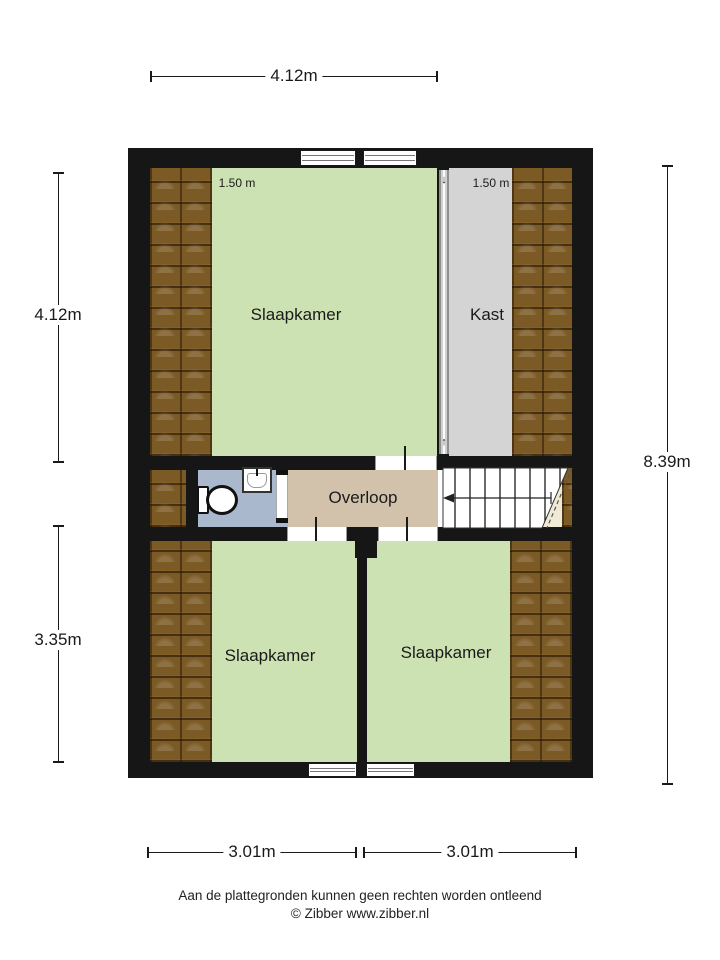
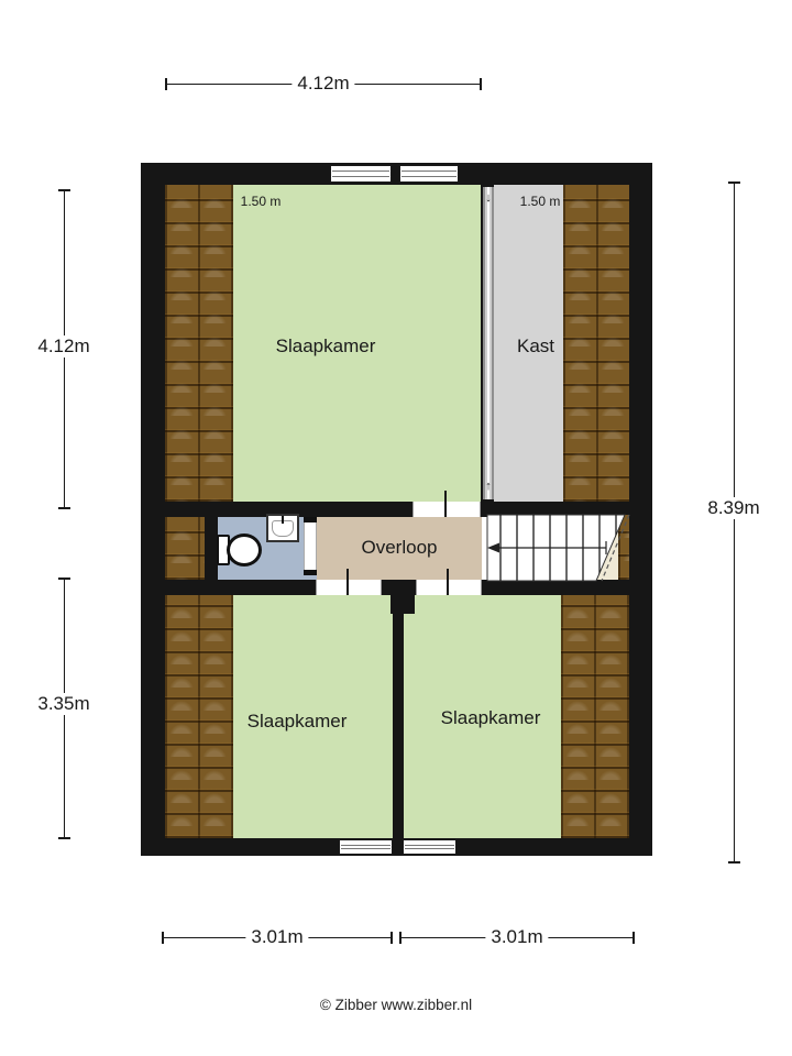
  4.12m
  4.12m
  3.35m
  8.39m
  3.01m
  3.01m
  ↓
  ↑
  1.50 m
  1.50 m
  Slaapkamer
  Kast
  Overloop
  Slaapkamer
  Slaapkamer
- Aan de plattegronden kunnen geen rechten worden ontleend
  © Zibber www.zibber.nl
